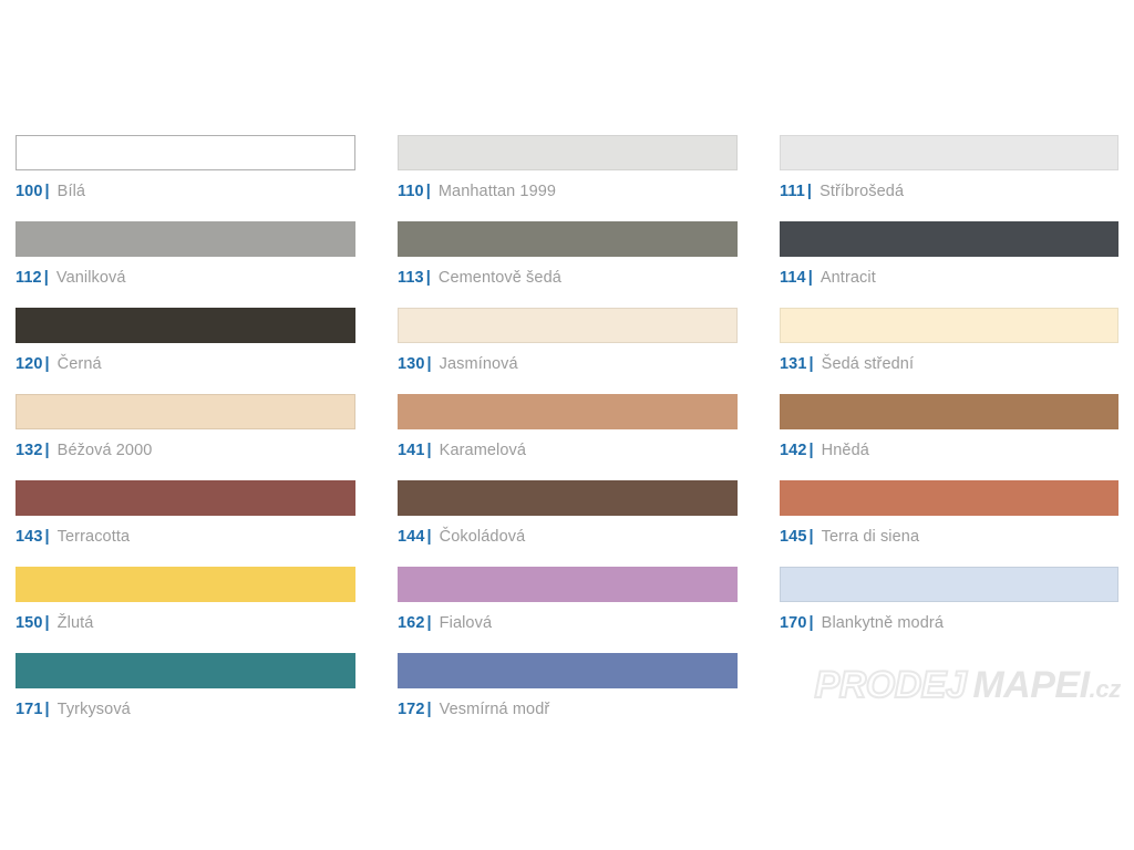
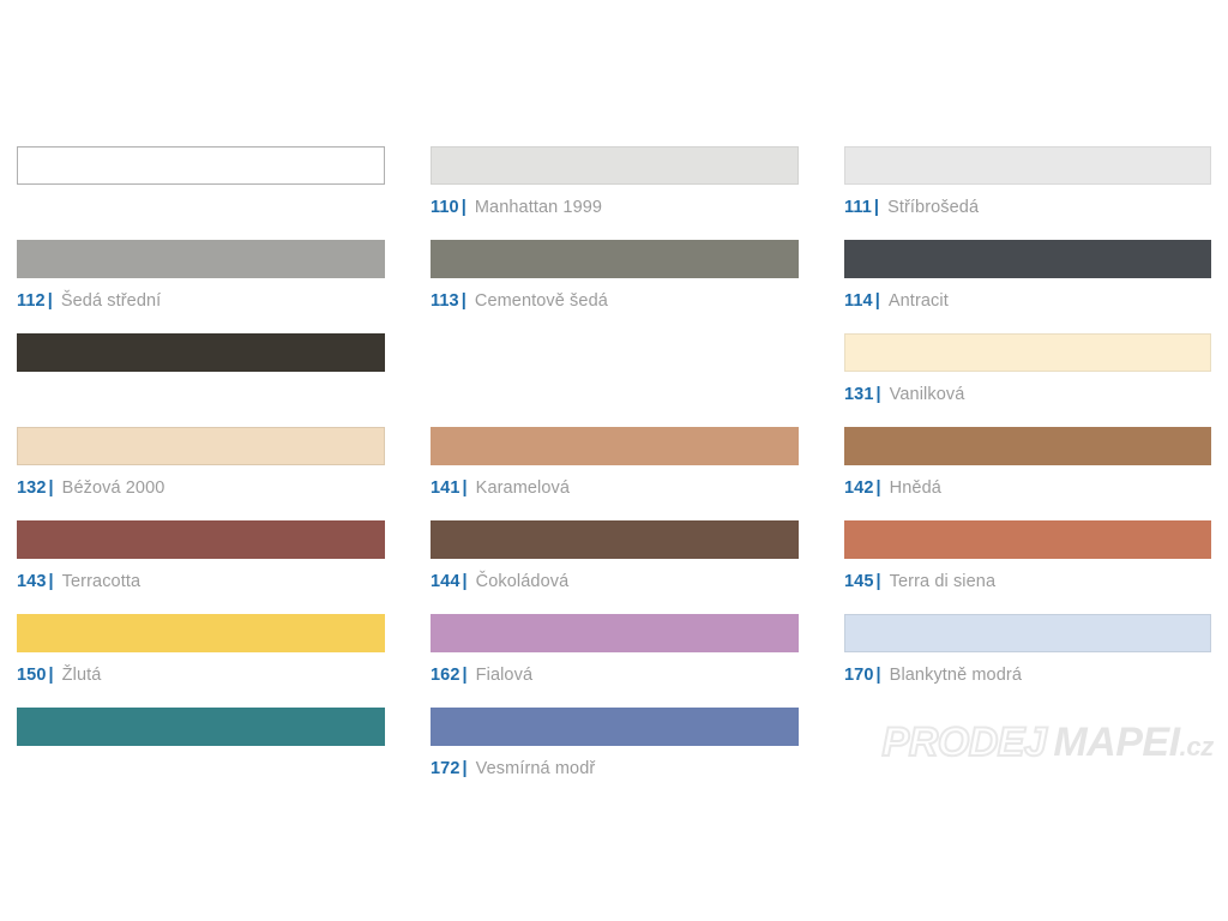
- 100 | Bílá
  110 | Manhattan 1999
  111 | Stříbrošedá
- 112 | Vanilková
+ 112 | Šedá střední
  113 | Cementově šedá
  114 | Antracit
- 120 | Černá
- 130 | Jasmínová
- 131 | Šedá střední
+ 131 | Vanilková
  132 | Béžová 2000
  141 | Karamelová
  142 | Hnědá
  143 | Terracotta
  144 | Čokoládová
  145 | Terra di siena
  150 | Žlutá
  162 | Fialová
  170 | Blankytně modrá
- 171 | Tyrkysová
  172 | Vesmírná modř
  MAPEI
  .cz
